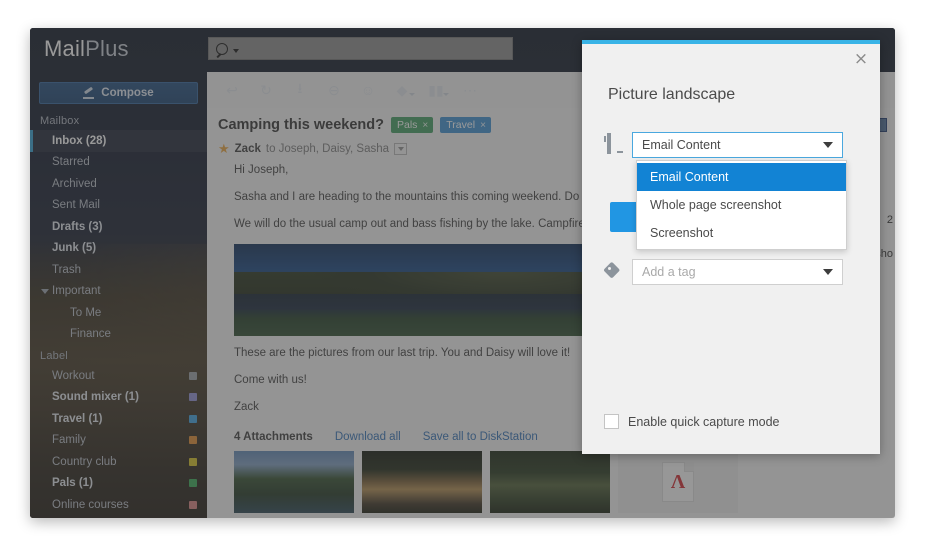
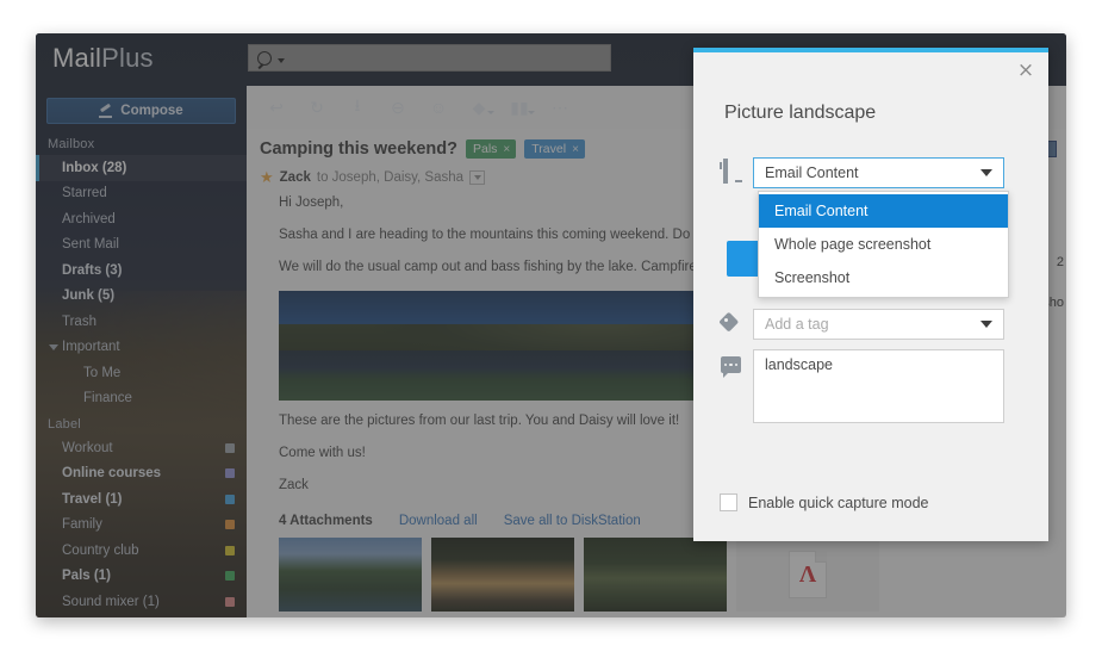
  MailPlus
  Compose
  Mailbox
  Inbox (28)
  Starred
  Archived
  Sent Mail
  Drafts (3)
  Junk (5)
  Trash
  Important
  To Me
  Finance
  Label
  Workout
- Sound mixer (1)
+ Online courses
  Travel (1)
  Family
  Country club
  Pals (1)
- Online courses
+ Sound mixer (1)
  Camping this weekend?
  Pals
  ×
  Travel
  ×
  ★
  Zack
  to Joseph, Daisy, Sasha
  Hi Joseph,
  Sasha and I are heading to the mountains this coming weekend. Do
  These are the pictures from our last trip. You and Daisy will love it!
  Come with us!
  Zack
  4 Attachments
  Download all
  Save all to DiskStation
  Λ
  2
  ×
  Picture landscape
  Email Content
  Add a tag
+ landscape
  Enable quick capture mode
  Email Content
  Whole page screenshot
  Screenshot
